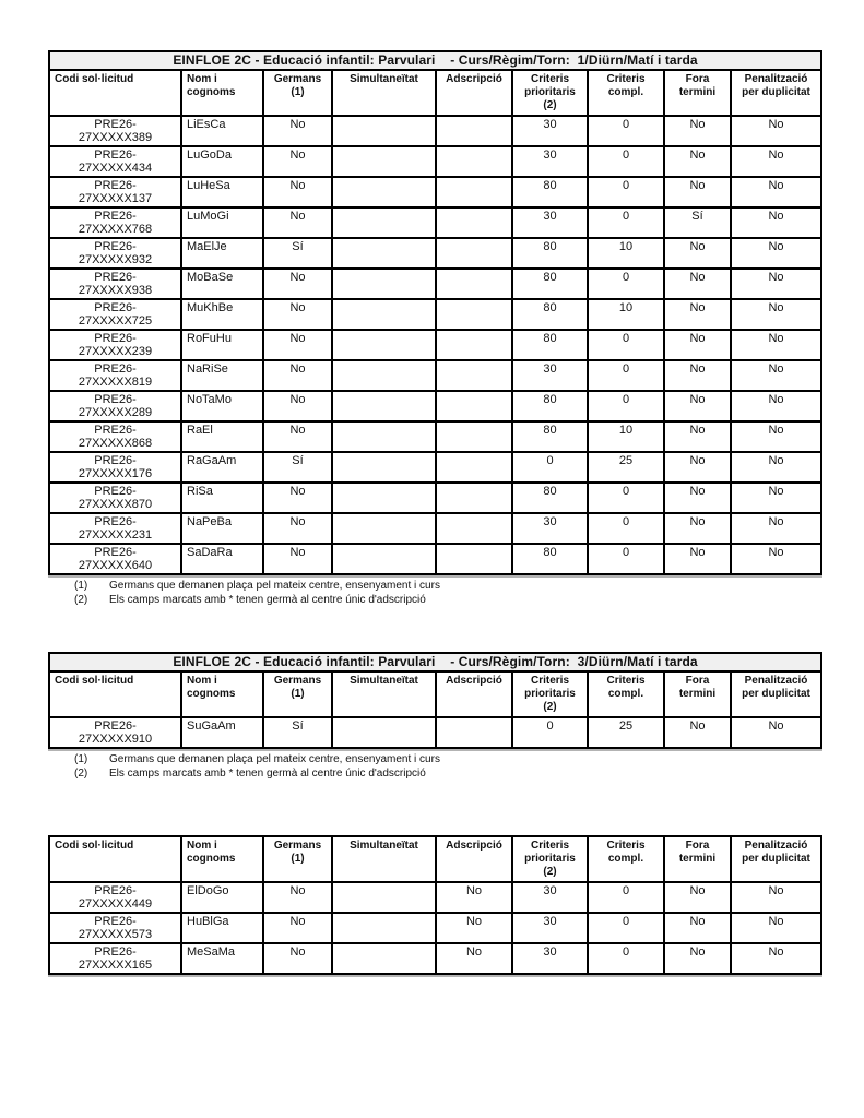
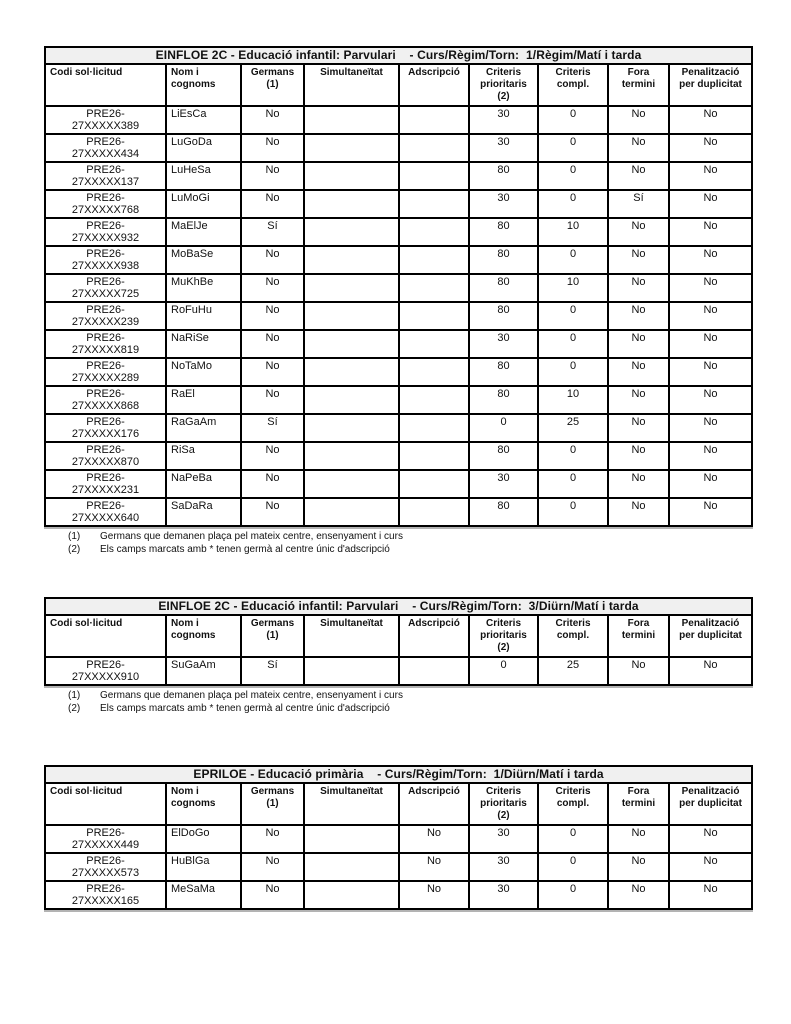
- EINFLOE 2C - Educació infantil: Parvulari - Curs/Règim/Torn: 1/Diürn/Matí i tarda
+ EINFLOE 2C - Educació infantil: Parvulari - Curs/Règim/Torn: 1/Règim/Matí i tarda
  Codi sol·licitud	Nom i cognoms	Germans (1)	Simultaneïtat	Adscripció	Criteris prioritaris (2)	Criteris compl.	Fora termini	Penalització per duplicitat
  PRE26- 27XXXXX389	LiEsCa	No			30	0	No	No
  PRE26- 27XXXXX434	LuGoDa	No			30	0	No	No
  PRE26- 27XXXXX137	LuHeSa	No			80	0	No	No
  PRE26- 27XXXXX768	LuMoGi	No			30	0	Sí	No
  PRE26- 27XXXXX932	MaElJe	Sí			80	10	No	No
  PRE26- 27XXXXX938	MoBaSe	No			80	0	No	No
  PRE26- 27XXXXX725	MuKhBe	No			80	10	No	No
  PRE26- 27XXXXX239	RoFuHu	No			80	0	No	No
  PRE26- 27XXXXX819	NaRiSe	No			30	0	No	No
  PRE26- 27XXXXX289	NoTaMo	No			80	0	No	No
  PRE26- 27XXXXX868	RaEl	No			80	10	No	No
  PRE26- 27XXXXX176	RaGaAm	Sí			0	25	No	No
  PRE26- 27XXXXX870	RiSa	No			80	0	No	No
  PRE26- 27XXXXX231	NaPeBa	No			30	0	No	No
  PRE26- 27XXXXX640	SaDaRa	No			80	0	No	No
  (1) Germans que demanen plaça pel mateix centre, ensenyament i curs
  (2) Els camps marcats amb * tenen germà al centre únic d'adscripció
  EINFLOE 2C - Educació infantil: Parvulari - Curs/Règim/Torn: 3/Diürn/Matí i tarda
  Codi sol·licitud	Nom i cognoms	Germans (1)	Simultaneïtat	Adscripció	Criteris prioritaris (2)	Criteris compl.	Fora termini	Penalització per duplicitat
  PRE26- 27XXXXX910	SuGaAm	Sí			0	25	No	No
  (1) Germans que demanen plaça pel mateix centre, ensenyament i curs
  (2) Els camps marcats amb * tenen germà al centre únic d'adscripció
+ EPRILOE - Educació primària - Curs/Règim/Torn: 1/Diürn/Matí i tarda
  Codi sol·licitud	Nom i cognoms	Germans (1)	Simultaneïtat	Adscripció	Criteris prioritaris (2)	Criteris compl.	Fora termini	Penalització per duplicitat
  PRE26- 27XXXXX449	ElDoGo	No		No	30	0	No	No
  PRE26- 27XXXXX573	HuBlGa	No		No	30	0	No	No
  PRE26- 27XXXXX165	MeSaMa	No		No	30	0	No	No
